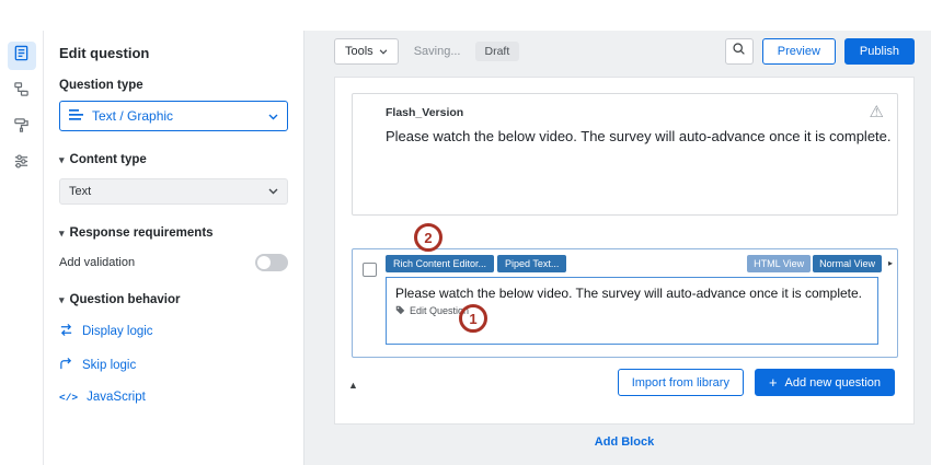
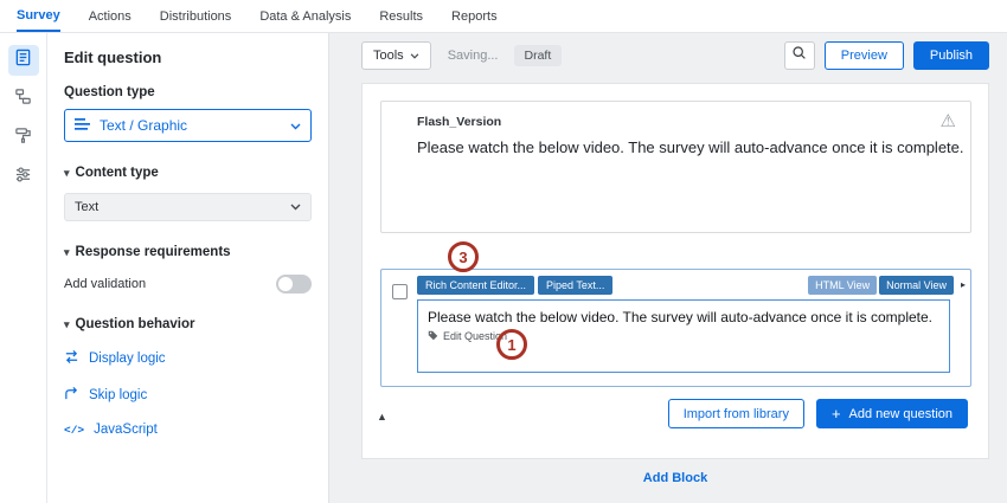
+ Survey
+ Actions
+ Distributions
+ Data & Analysis
+ Results
+ Reports
  Edit question
  Question type
  Text / Graphic
  ▾
  Content type
  Text
  ▾
  Response requirements
  Add validation
  ▾
  Question behavior
  Display logic
  Skip logic
  </>
  JavaScript
  Tools
  Saving...
  Draft
  Preview
  Publish
  Flash_Version
  Please watch the below video. The survey will auto-advance once it is complete.
  ⚠
  Rich Content Editor...
  Piped Text...
  HTML View
  Normal View
  ▸
  Please watch the below video. The survey will auto-advance once it is complete.
  Edit Question
- 2
+ 3
  1
  ▲
  Import from library
  +
  Add new question
  Add Block
